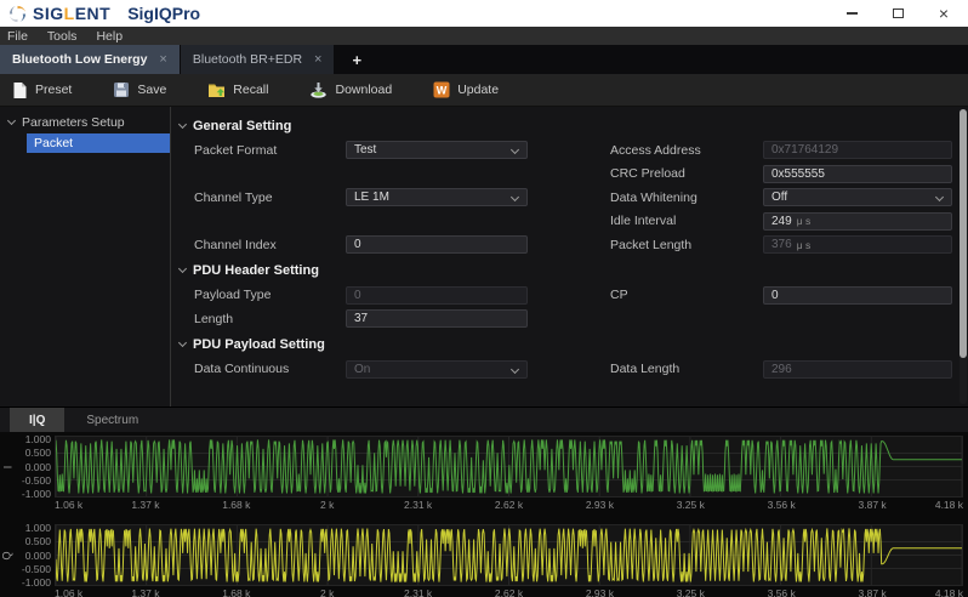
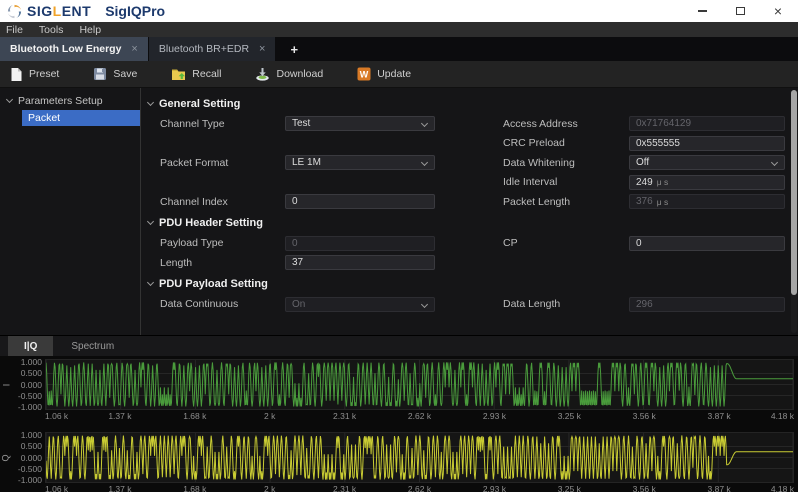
  SIGLENT
  SigIQPro
  ×
  File
  Tools
  Help
  Bluetooth Low Energy
  ×
  Bluetooth BR+EDR
  ×
  +
  Preset
  Save
  Recall
  Download
  W
  Update
  Parameters Setup
  Packet
  General Setting
- Packet Format
+ Channel Type
  Test
  Access Address
  0x71764129
  CRC Preload
  0x555555
- Channel Type
+ Packet Format
  LE 1M
  Data Whitening
  Off
  Idle Interval
  249
  μ s
  Channel Index
  0
  Packet Length
  376
  μ s
  PDU Header Setting
  Payload Type
  0
  CP
  0
  Length
  37
  PDU Payload Setting
  Data Continuous
  On
  Data Length
  296
  I|Q
  Spectrum
  1.000
  0.500
  0.000
  -0.500
  -1.000
  1.06 k
  1.37 k
  1.68 k
  2 k
  2.31 k
  2.62 k
  2.93 k
  3.25 k
  3.56 k
  3.87 k
  4.18 k
  1.000
  0.500
  0.000
  -0.500
  -1.000
  1.06 k
  1.37 k
  1.68 k
  2 k
  2.31 k
  2.62 k
  2.93 k
  3.25 k
  3.56 k
  3.87 k
  4.18 k
